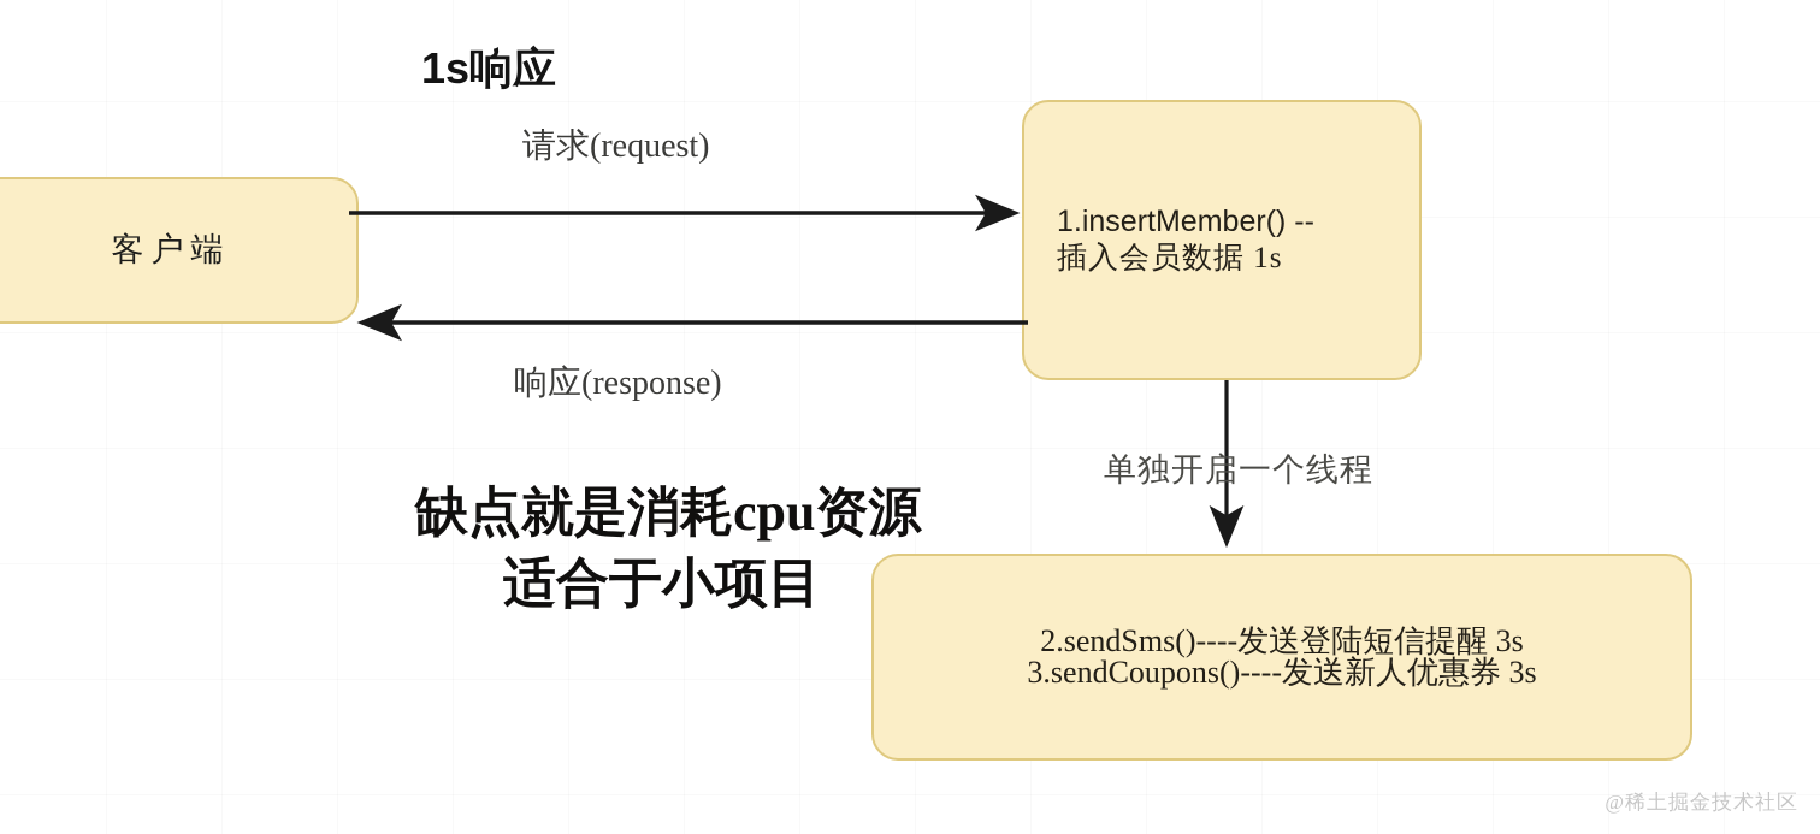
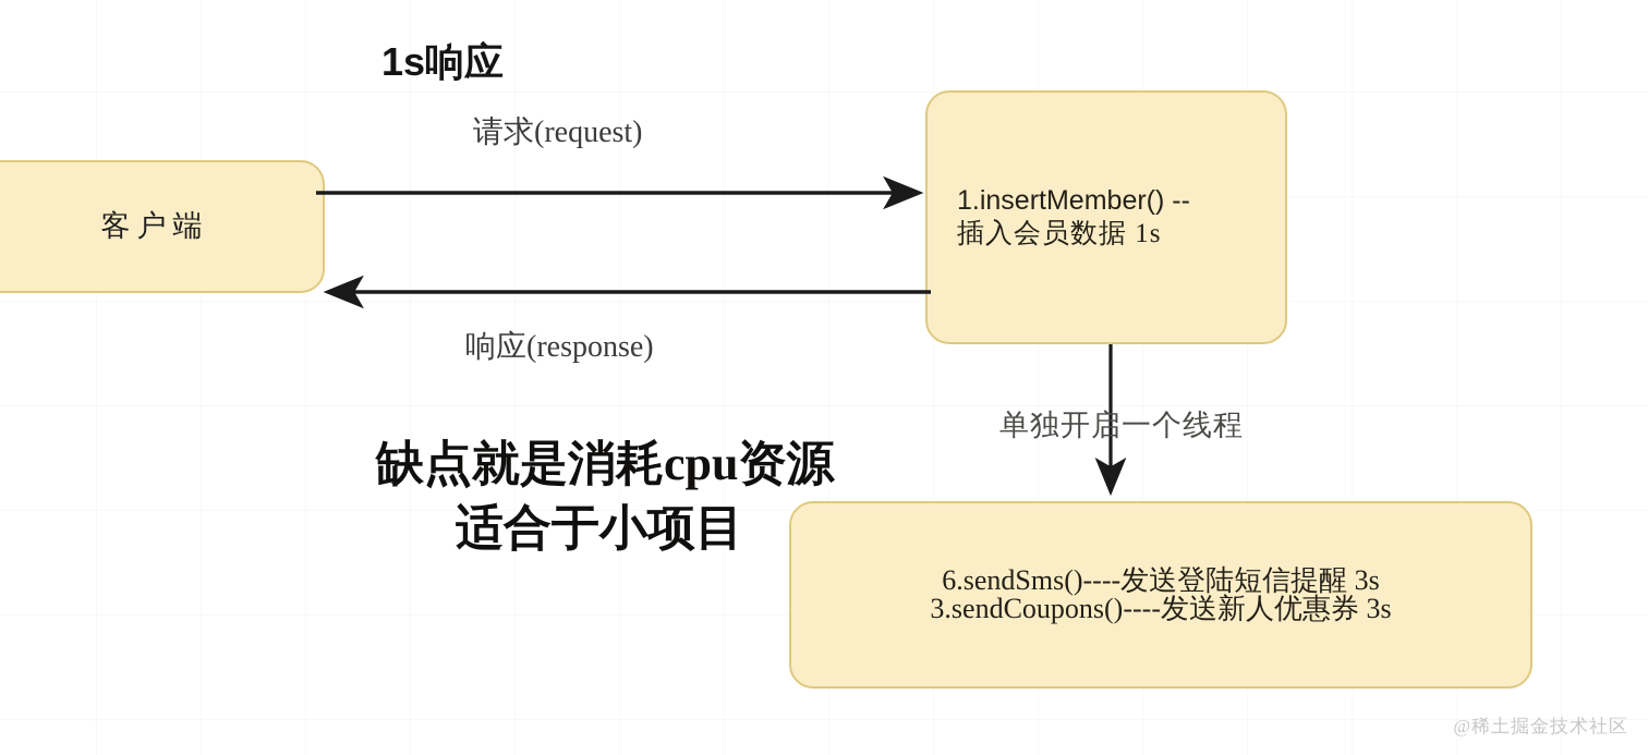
  客户端
  1.insertMember() --
  插入会员数据 1s
- 2.sendSms()----发送登陆短信提醒 3s 3.sendCoupons()----发送新人优惠券 3s
+ 6.sendSms()----发送登陆短信提醒 3s 3.sendCoupons()----发送新人优惠券 3s
  1s响应
  请求(request)
  响应(response)
  单独开启一个线程
  缺点就是消耗cpu资源
  适合于小项目
  @稀土掘金技术社区
